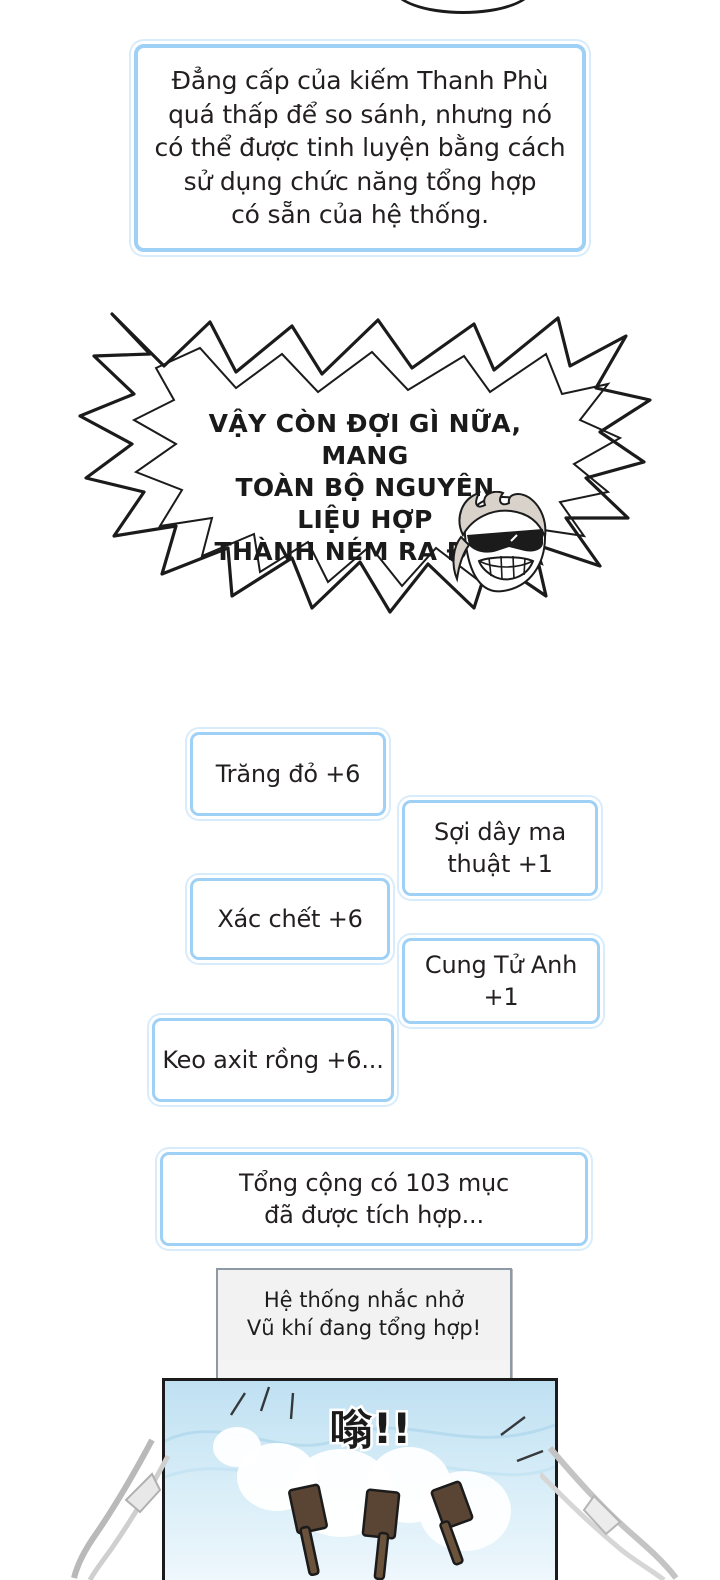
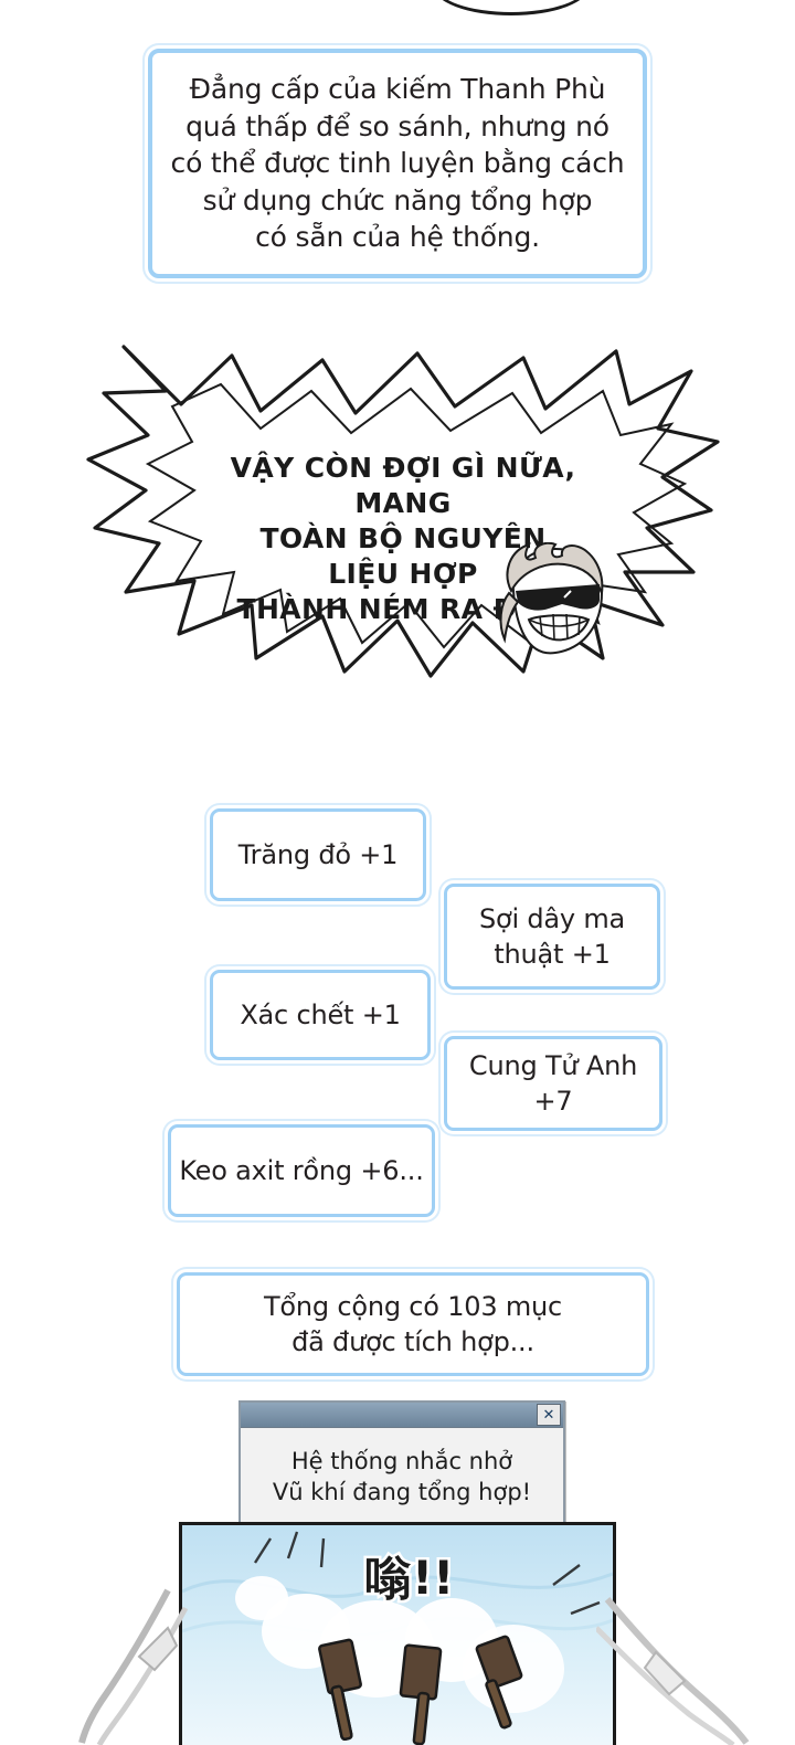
  Đẳng cấp của kiếm Thanh Phù
  quá thấp để so sánh, nhưng nó
  có thể được tinh luyện bằng cách
  sử dụng chức năng tổng hợp
  có sẵn của hệ thống.
  VẬY CÒN ĐỢI GÌ NỮA, MANG
  TOÀN BỘ NGUYÊN LIỆU HỢP
  THÀNH NÉM RA
- Trăng đỏ +6
+ Trăng đỏ +1
  Sợi dây ma
  thuật +1
- Xác chết +6
+ Xác chết +1
- Cung Tử Anh +1
+ Cung Tử Anh +7
  Keo axit rồng +6...
  Tổng cộng có 103 mục
  đã được tích hợp...
+ ✕
  Hệ thống nhắc nhở
  Vũ khí đang tổng hợp!
  嗡!!
